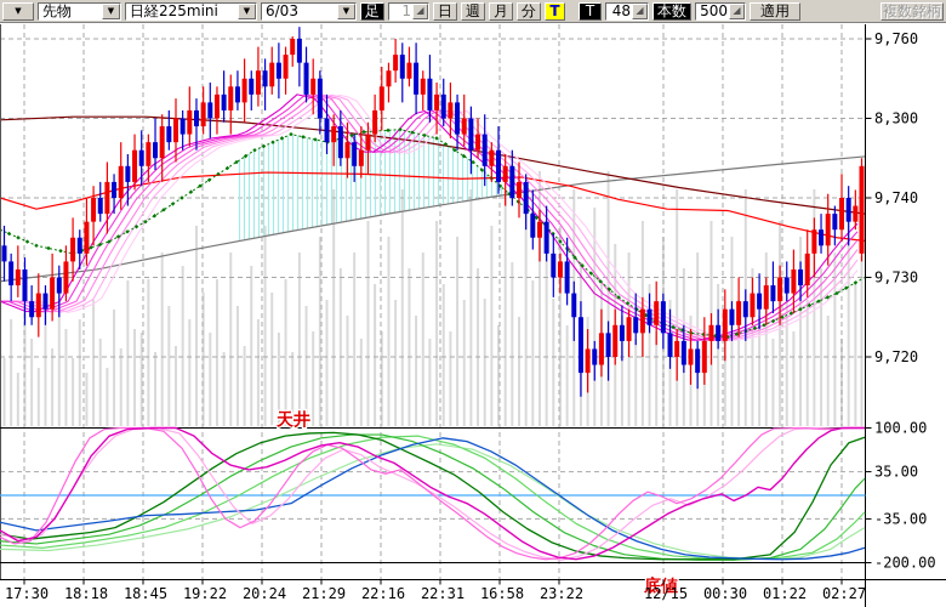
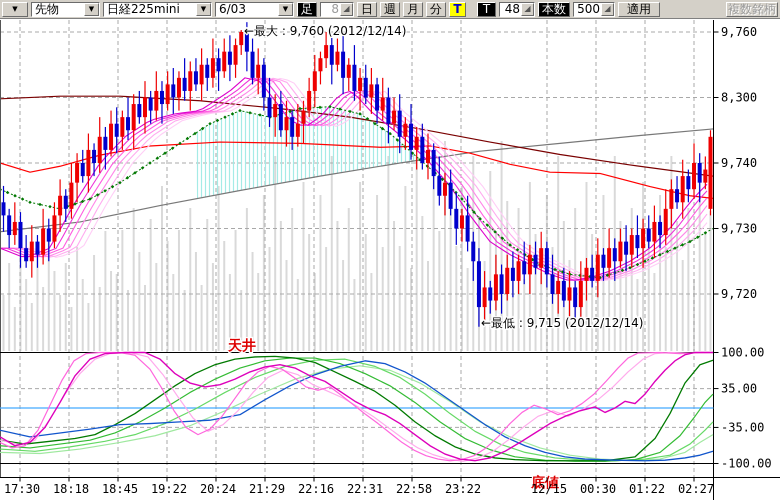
  ▼
  先物
  ▼
  日経225mini
  ▼
  6/03
  ▼
  足
- 1
+ 8
  ◢
  日
  週
  月
  分
  T
  T
  48
  ◢
  本数
  500
  ◢
  適用
  複数銘柄
  9,760
  8,300
  9,740
  9,730
  9,720
  100.00
  35.00
  -35.00
- -200.00
+ -100.00
+ ←最大 : 9,760 (2012/12/14)
+ ←最低 : 9,715 (2012/12/14)
  天井
  底値
  17:30
  18:18
  18:45
  19:22
  20:24
  21:29
  22:16
  22:31
- 16:58
+ 22:58
  23:22
  12/15
  00:30
  01:22
  02:27
